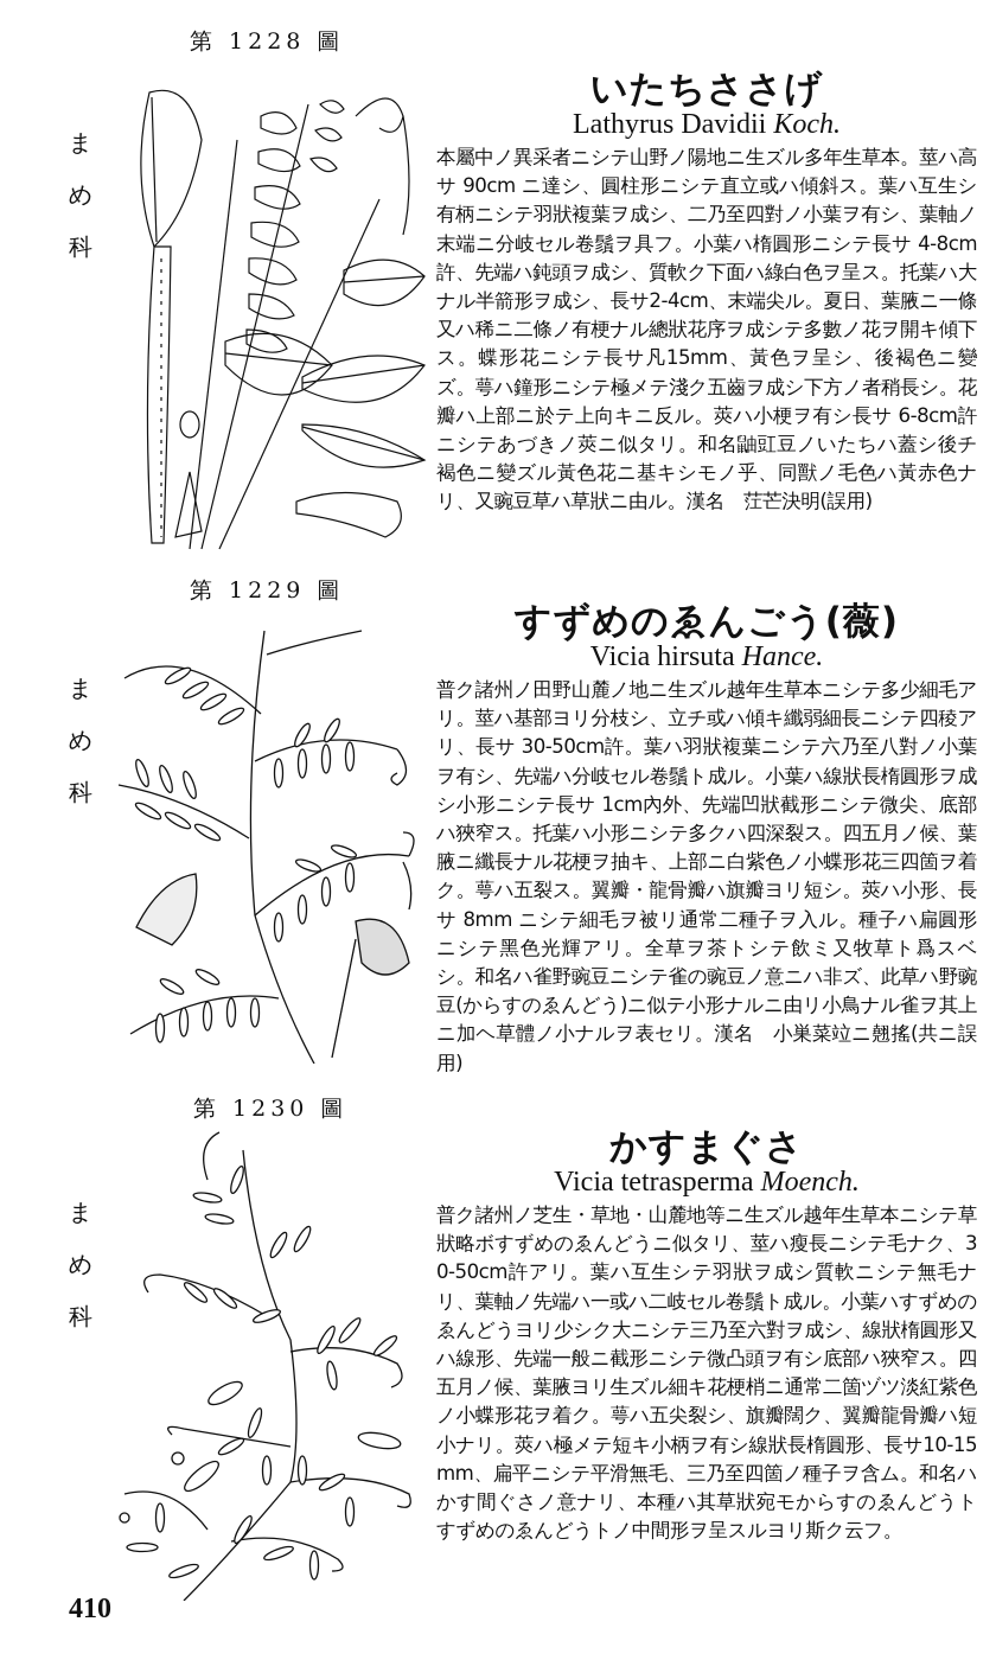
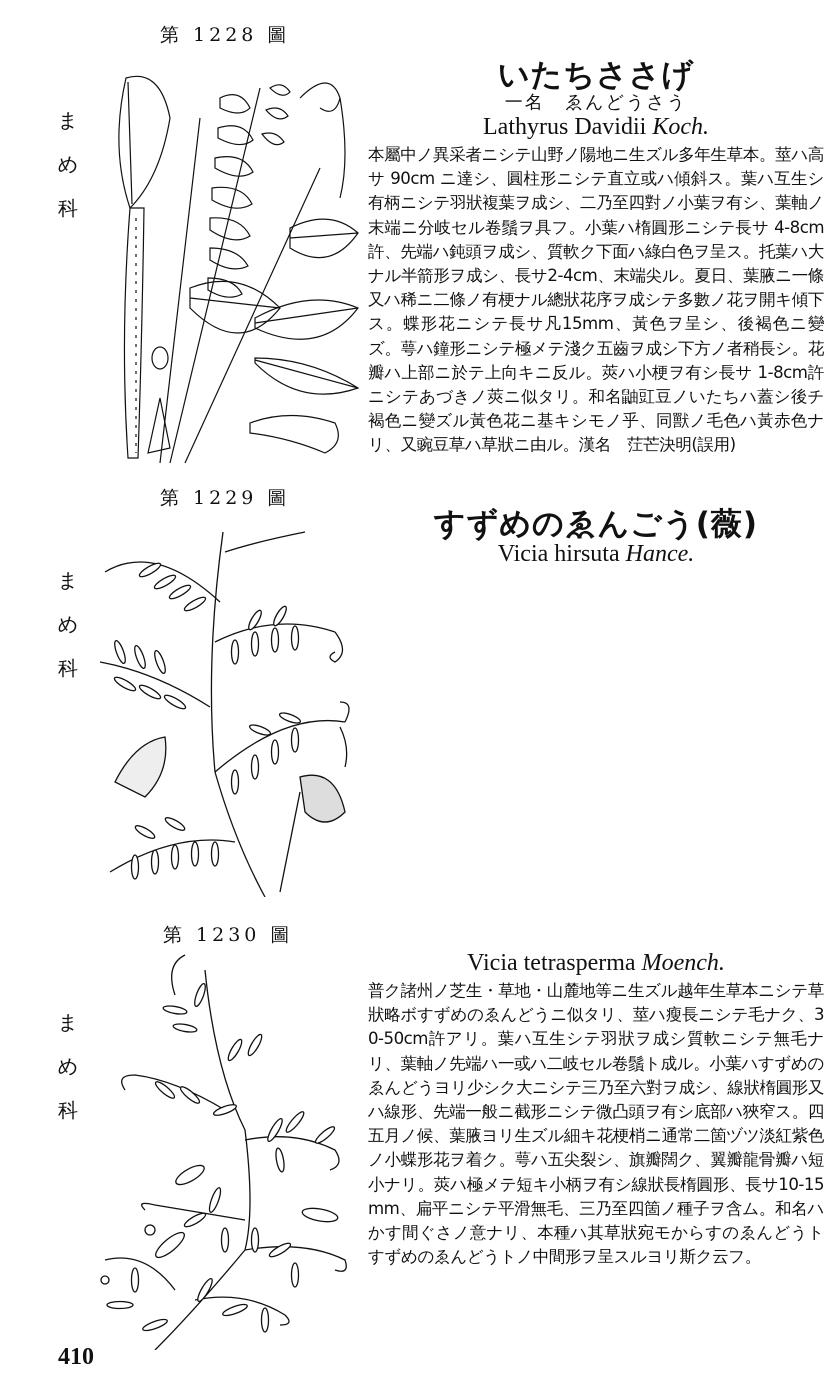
  第 1228 圖
  ま
  め
  科
  いたちささげ
+ 一名 ゑんどうさう
  Lathyrus Davidii Koch.
- 本屬中ノ異采者ニシテ山野ノ陽地ニ生ズル多年生草本。莖ハ高サ 90cm ニ達シ、圓柱形ニシテ直立或ハ傾斜ス。葉ハ互生シ有柄ニシテ羽狀複葉ヲ成シ、二乃至四對ノ小葉ヲ有シ、葉軸ノ末端ニ分岐セル卷鬚ヲ具フ。小葉ハ楕圓形ニシテ長サ 4-8cm許、先端ハ鈍頭ヲ成シ、質軟ク下面ハ綠白色ヲ呈ス。托葉ハ大ナル半箭形ヲ成シ、長サ2-4cm、末端尖ル。夏日、葉腋ニ一條又ハ稀ニ二條ノ有梗ナル總狀花序ヲ成シテ多數ノ花ヲ開キ傾下ス。蝶形花ニシテ長サ凡15mm、黃色ヲ呈シ、後褐色ニ變ズ。萼ハ鐘形ニシテ極メテ淺ク五齒ヲ成シ下方ノ者稍長シ。花瓣ハ上部ニ於テ上向キニ反ル。莢ハ小梗ヲ有シ長サ 6-8cm許ニシテあづきノ莢ニ似タリ。和名鼬豇豆ノいたちハ蓋シ後チ褐色ニ變ズル黃色花ニ基キシモノ乎、同獸ノ毛色ハ黃赤色ナリ、又豌豆草ハ草狀ニ由ル。漢名 茳芒決明(誤用)
+ 本屬中ノ異采者ニシテ山野ノ陽地ニ生ズル多年生草本。莖ハ高サ 90cm ニ達シ、圓柱形ニシテ直立或ハ傾斜ス。葉ハ互生シ有柄ニシテ羽狀複葉ヲ成シ、二乃至四對ノ小葉ヲ有シ、葉軸ノ末端ニ分岐セル卷鬚ヲ具フ。小葉ハ楕圓形ニシテ長サ 4-8cm許、先端ハ鈍頭ヲ成シ、質軟ク下面ハ綠白色ヲ呈ス。托葉ハ大ナル半箭形ヲ成シ、長サ2-4cm、末端尖ル。夏日、葉腋ニ一條又ハ稀ニ二條ノ有梗ナル總狀花序ヲ成シテ多數ノ花ヲ開キ傾下ス。蝶形花ニシテ長サ凡15mm、黃色ヲ呈シ、後褐色ニ變ズ。萼ハ鐘形ニシテ極メテ淺ク五齒ヲ成シ下方ノ者稍長シ。花瓣ハ上部ニ於テ上向キニ反ル。莢ハ小梗ヲ有シ長サ 1-8cm許ニシテあづきノ莢ニ似タリ。和名鼬豇豆ノいたちハ蓋シ後チ褐色ニ變ズル黃色花ニ基キシモノ乎、同獸ノ毛色ハ黃赤色ナリ、又豌豆草ハ草狀ニ由ル。漢名 茳芒決明(誤用)
  第 1229 圖
  ま
  め
  科
  すずめのゑんごう(薇)
  Vicia hirsuta Hance.
- 普ク諸州ノ田野山麓ノ地ニ生ズル越年生草本ニシテ多少細毛アリ。莖ハ基部ヨリ分枝シ、立チ或ハ傾キ纖弱細長ニシテ四稜アリ、長サ 30-50cm許。葉ハ羽狀複葉ニシテ六乃至八對ノ小葉ヲ有シ、先端ハ分岐セル卷鬚ト成ル。小葉ハ線狀長楕圓形ヲ成シ小形ニシテ長サ 1cm內外、先端凹狀截形ニシテ微尖、底部ハ狹窄ス。托葉ハ小形ニシテ多クハ四深裂ス。四五月ノ候、葉腋ニ纖長ナル花梗ヲ抽キ、上部ニ白紫色ノ小蝶形花三四箇ヲ着ク。萼ハ五裂ス。翼瓣・龍骨瓣ハ旗瓣ヨリ短シ。莢ハ小形、長サ 8mm ニシテ細毛ヲ被リ通常二種子ヲ入ル。種子ハ扁圓形ニシテ黑色光輝アリ。全草ヲ茶トシテ飲ミ又牧草ト爲スベシ。和名ハ雀野豌豆ニシテ雀の豌豆ノ意ニハ非ズ、此草ハ野豌豆(からすのゑんどう)ニ似テ小形ナルニ由リ小鳥ナル雀ヲ其上ニ加ヘ草體ノ小ナルヲ表セリ。漢名 小巣菜竝ニ翹搖(共ニ誤用)
  第 1230 圖
  ま
  め
  科
- かすまぐさ
  Vicia tetrasperma Moench.
  普ク諸州ノ芝生・草地・山麓地等ニ生ズル越年生草本ニシテ草狀略ボすずめのゑんどうニ似タリ、莖ハ瘦長ニシテ毛ナク、30-50cm許アリ。葉ハ互生シテ羽狀ヲ成シ質軟ニシテ無毛ナリ、葉軸ノ先端ハ一或ハ二岐セル卷鬚ト成ル。小葉ハすずめのゑんどうヨリ少シク大ニシテ三乃至六對ヲ成シ、線狀楕圓形又ハ線形、先端一般ニ截形ニシテ微凸頭ヲ有シ底部ハ狹窄ス。四五月ノ候、葉腋ヨリ生ズル細キ花梗梢ニ通常二箇ヅツ淡紅紫色ノ小蝶形花ヲ着ク。萼ハ五尖裂シ、旗瓣闊ク、翼瓣龍骨瓣ハ短小ナリ。莢ハ極メテ短キ小柄ヲ有シ線狀長楕圓形、長サ10-15mm、扁平ニシテ平滑無毛、三乃至四箇ノ種子ヲ含ム。和名ハかす間ぐさノ意ナリ、本種ハ其草狀宛モからすのゑんどうトすずめのゑんどうトノ中間形ヲ呈スルヨリ斯ク云フ。
  410
